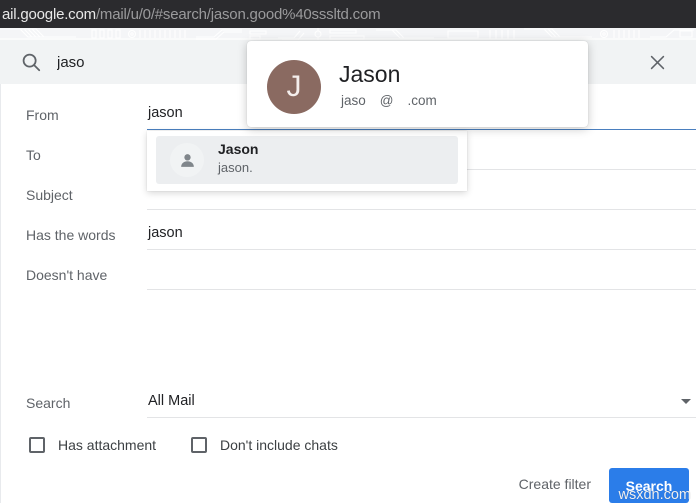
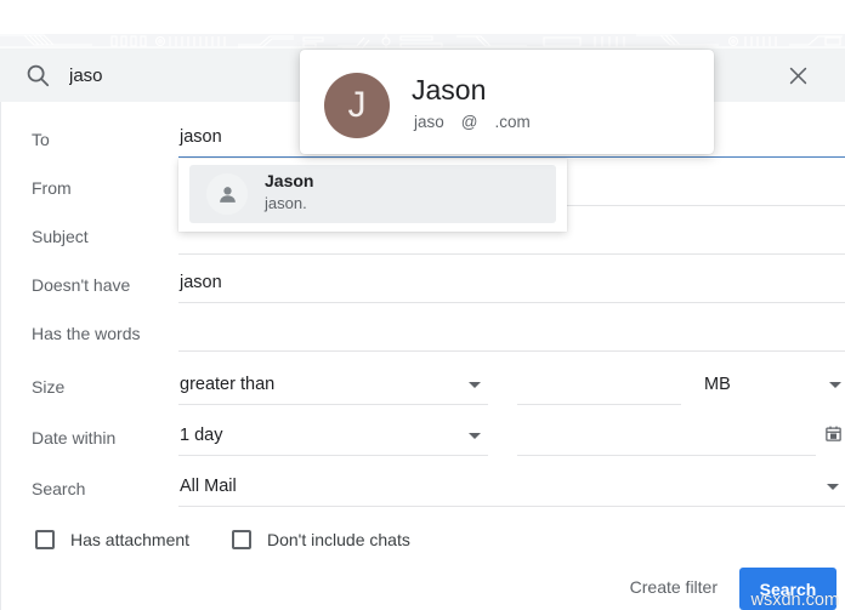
- ail.google.com
- /mail/u/0/#search/jason.good%40sssltd.com
  jaso
- From
+ To
  jason
- To
+ From
  Subject
- Has the words
+ Doesn't have
  jason
- Doesn't have
+ Has the words
+ Size
+ greater than
+ MB
+ Date within
+ 1 day
  Search
  All Mail
  Has attachment
  Don't include chats
  Create filter
  Search
  wsxdn.com
  Jason
  jason.
  J
  Jason
  jaso @ .com
